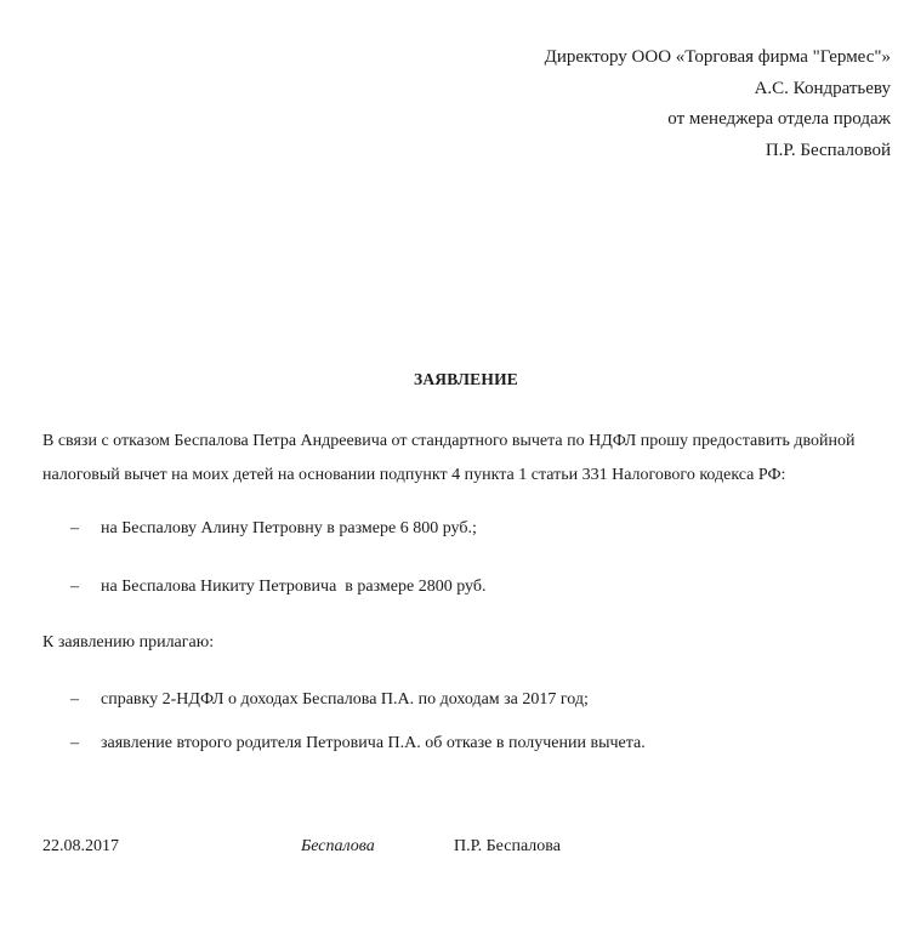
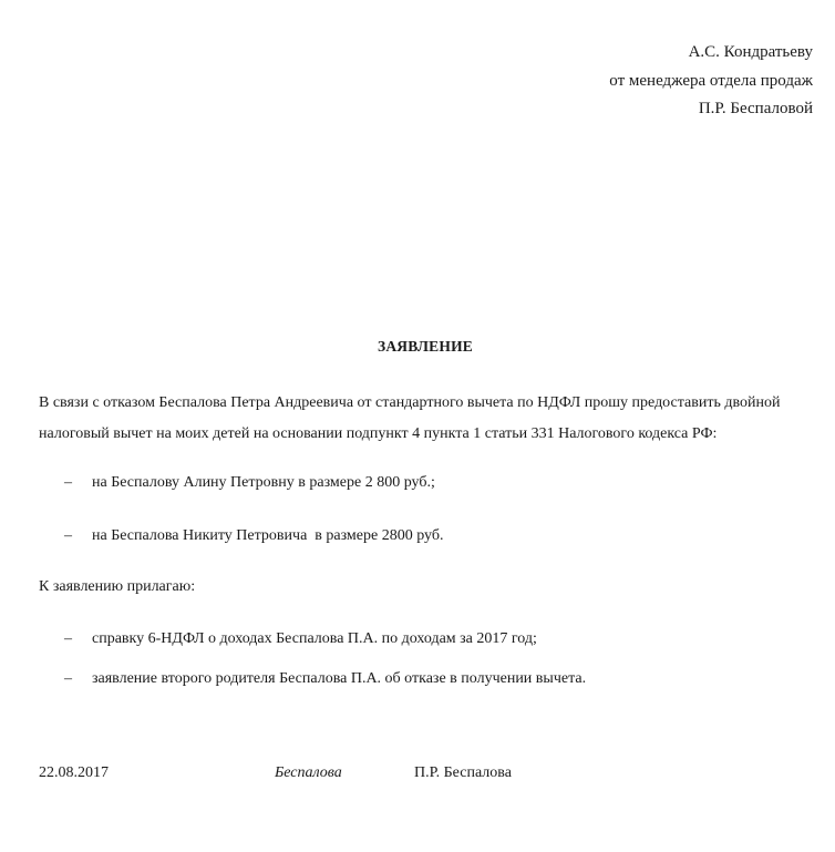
- Директору ООО «Торговая фирма "Гермес"»
  А.С. Кондратьеву
  от менеджера отдела продаж
  П.Р. Беспаловой
  ЗАЯВЛЕНИЕ
  В связи с отказом Беспалова Петра Андреевича от стандартного вычета по НДФЛ прошу предоставить двойной
  налоговый вычет на моих детей на основании подпункт 4 пункта 1 статьи 331 Налогового кодекса РФ:
  –
- на Беспалову Алину Петровну в размере 6 800 руб.;
+ на Беспалову Алину Петровну в размере 2 800 руб.;
  –
  на Беспалова Никиту Петровича в размере 2800 руб.
  К заявлению прилагаю:
  –
- справку 2-НДФЛ о доходах Беспалова П.А. по доходам за 2017 год;
+ справку 6-НДФЛ о доходах Беспалова П.А. по доходам за 2017 год;
  –
- заявление второго родителя Петровича П.А. об отказе в получении вычета.
+ заявление второго родителя Беспалова П.А. об отказе в получении вычета.
  22.08.2017
  Беспалова
  П.Р. Беспалова
